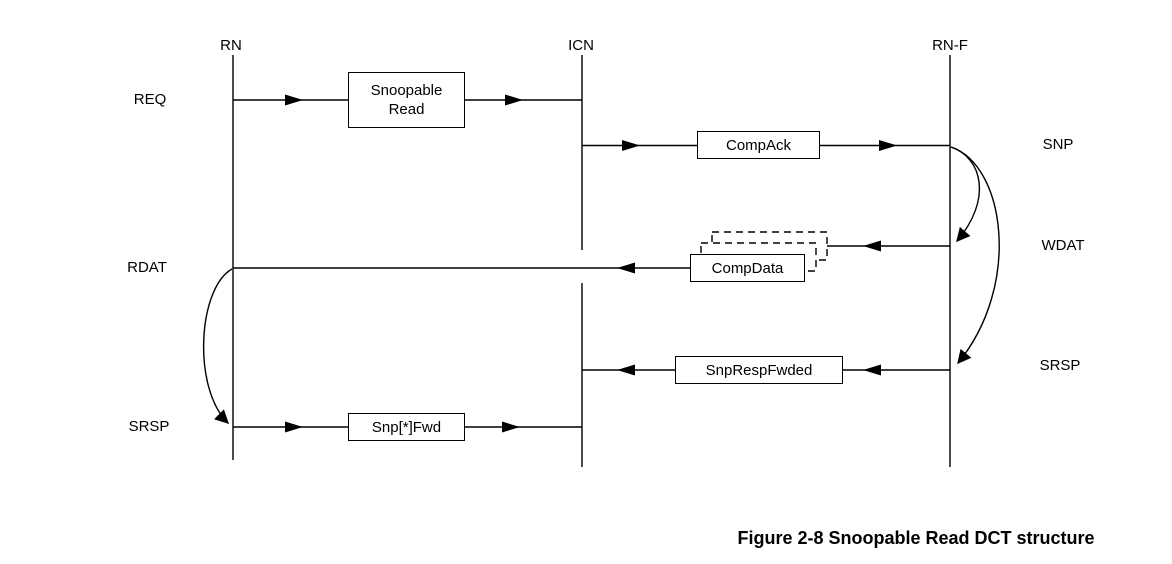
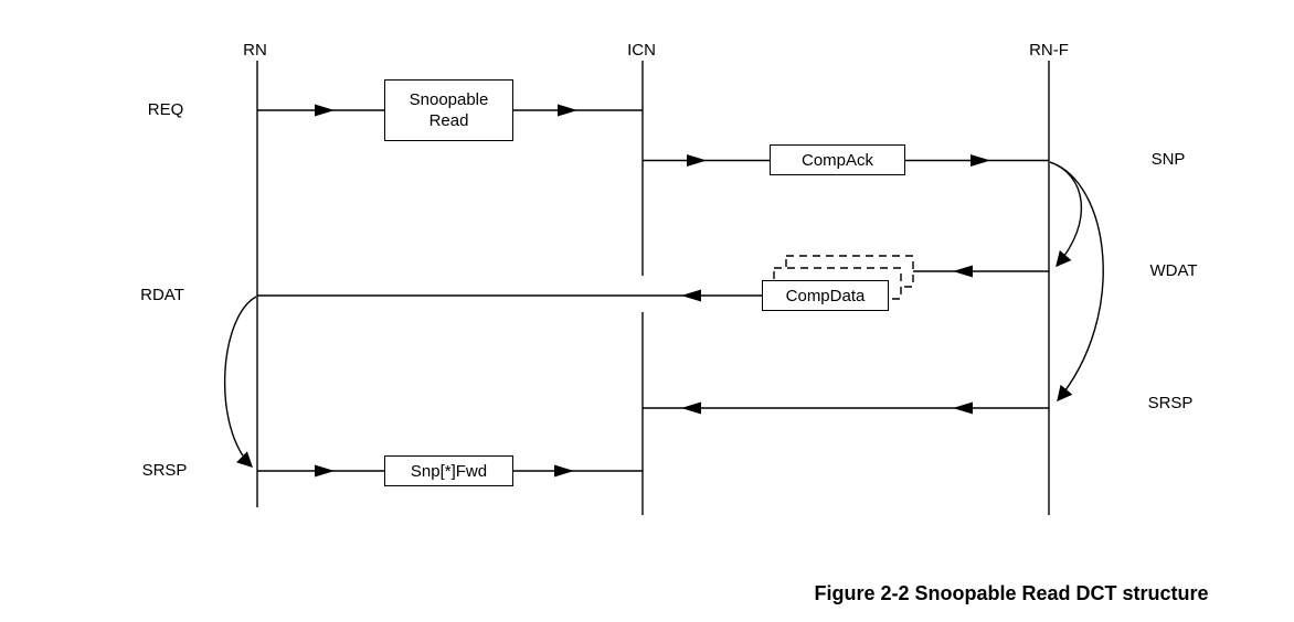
  RN
  ICN
  RN-F
  REQ
  RDAT
  SRSP
  SNP
  WDAT
  SRSP
  Snoopable
  Read
  CompAck
  CompData
- SnpRespFwded
  Snp[*]Fwd
- Figure 2-8 Snoopable Read DCT structure
+ Figure 2-2 Snoopable Read DCT structure
